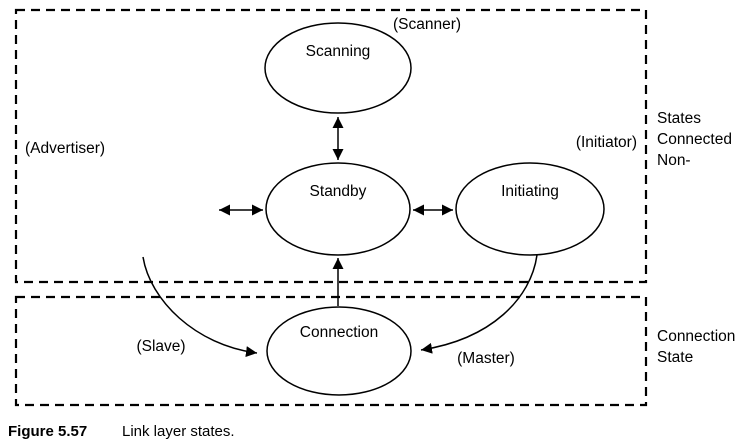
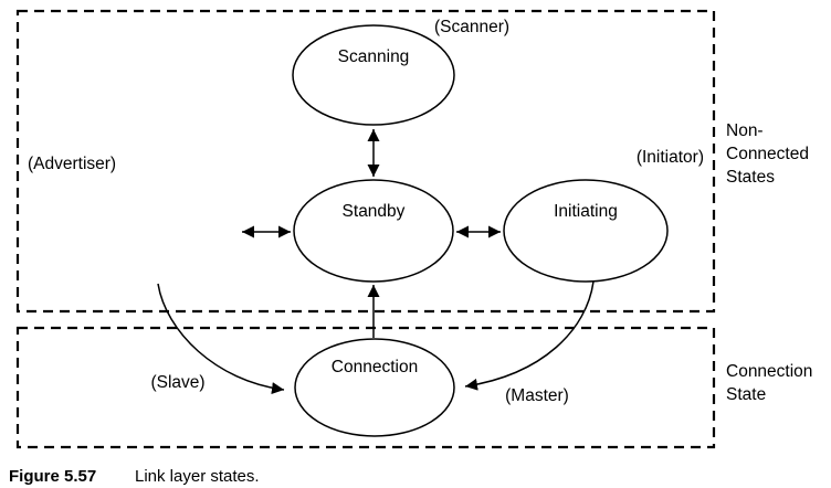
  Scanning
  Standby
  Initiating
  Connection
  (Scanner)
  (Advertiser)
  (Initiator)
  (Slave)
  (Master)
- States
+ Non-
  Connected
- Non-
+ States
  Connection
  State
  Figure 5.57
  Link layer states.
